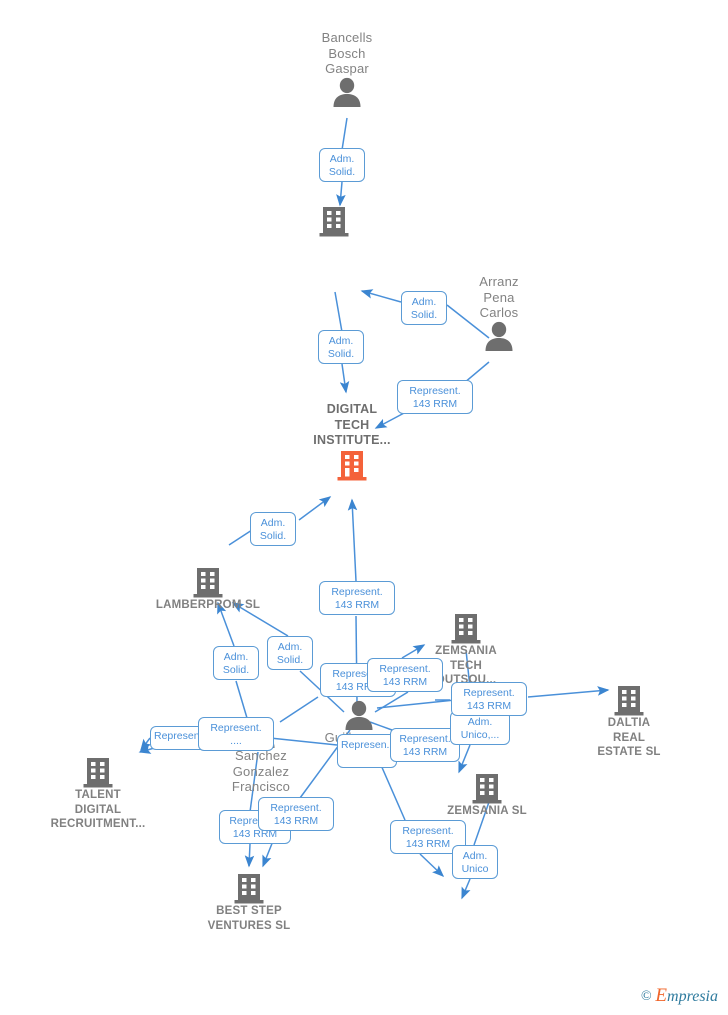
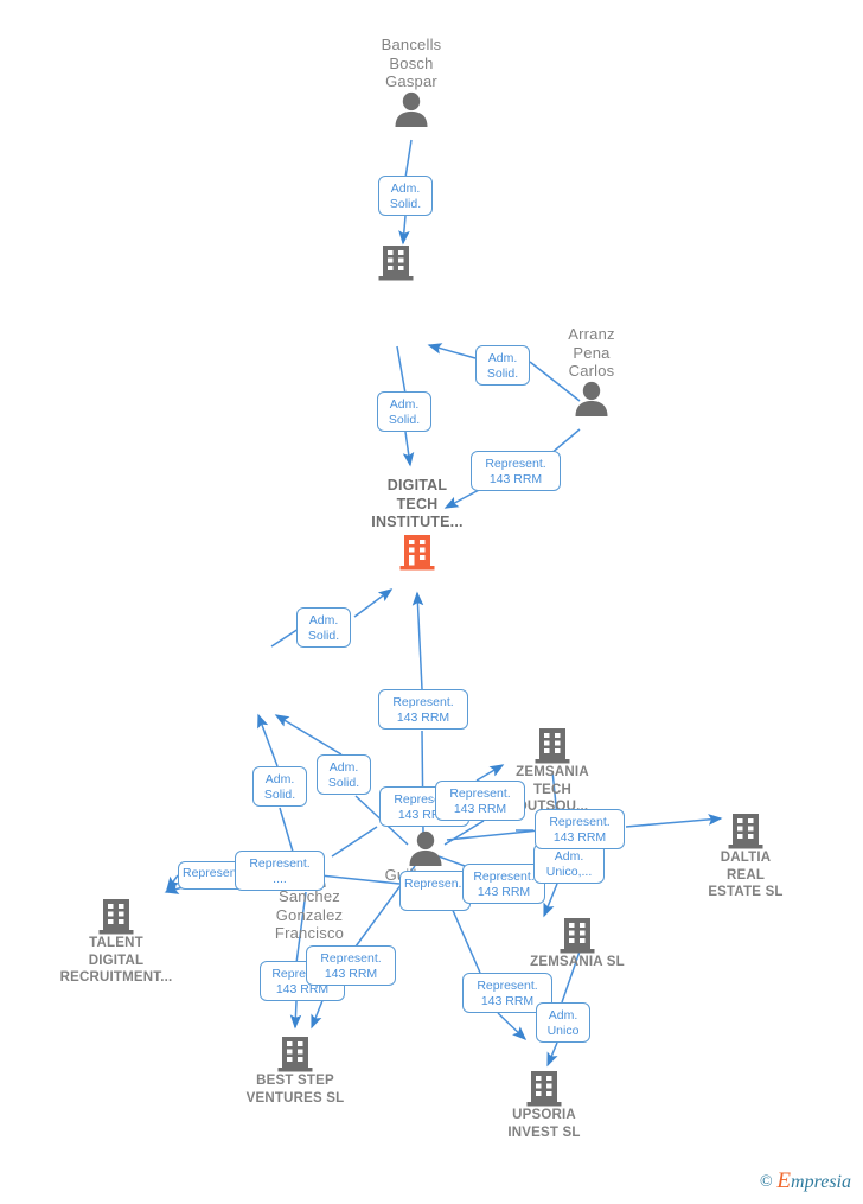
  Bancells
  Bosch
  Gaspar
  Arranz
  Pena
  Carlos
  DIGITAL
  TECH
  INSTITUTE...
- LAMBERPROM SL
  ZEMSANIA
  TECH
  UTSOU...
  DALTIA
  REAL
  ESTATE SL
  Sanchez
  Gonzalez
  Francisco
  TALENT
  DIGITAL
  RECRUITMENT...
  ZEMSANIA SL
  BEST STEP
  VENTURES SL
+ UPSORIA
+ INVEST SL
  Adm.
  Solid.
  Adm.
  Solid.
  Adm.
  Solid.
  Represent.
  143 RRM
  Adm.
  Solid.
  Represent.
  143 RRM
  Adm.
  Solid.
  Adm.
  Solid.
  Represent.
  143 RRM
  Represent.
  143 RRM
  Adm.
  Unico,...
  Represent.
  ....
  Represen
  Represen.
  Represent
  143 RRM
  143 RRM
  Represent.
  143 RRM
  Represent.
  143 RRM
  Adm.
  Unico
  © Empresia
